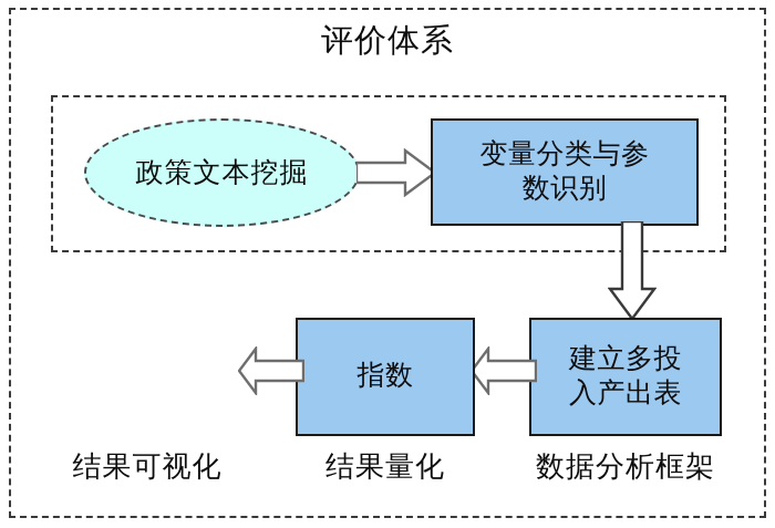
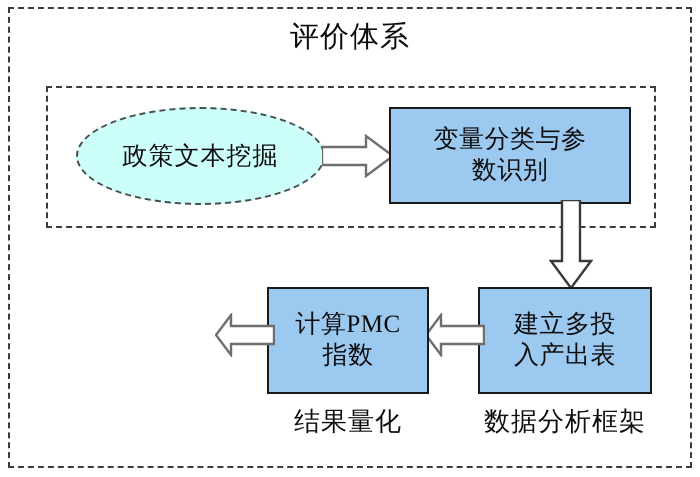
  评价体系
  政策文本挖掘
  变量分类与参
  数识别
  建立多投
  入产出表
+ 计算PMC
  指数
- 结果可视化
  结果量化
  数据分析框架
